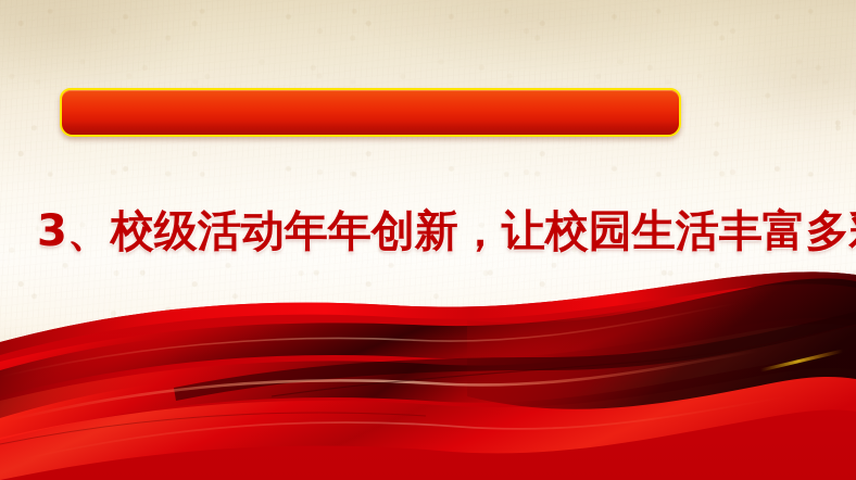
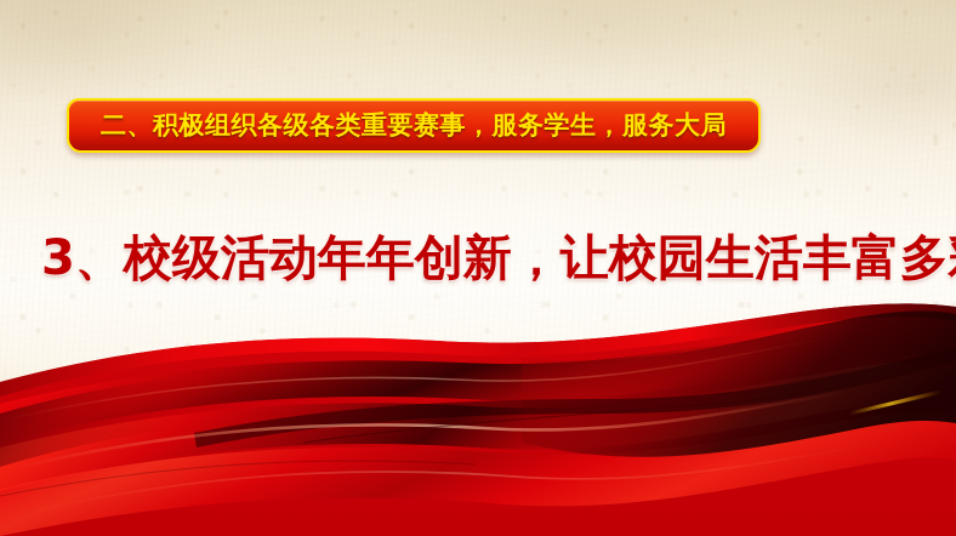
+ 二、积极组织各级各类重要赛事，服务学生，服务大局
  3、校级活动年年创新，让校园生活丰富多
